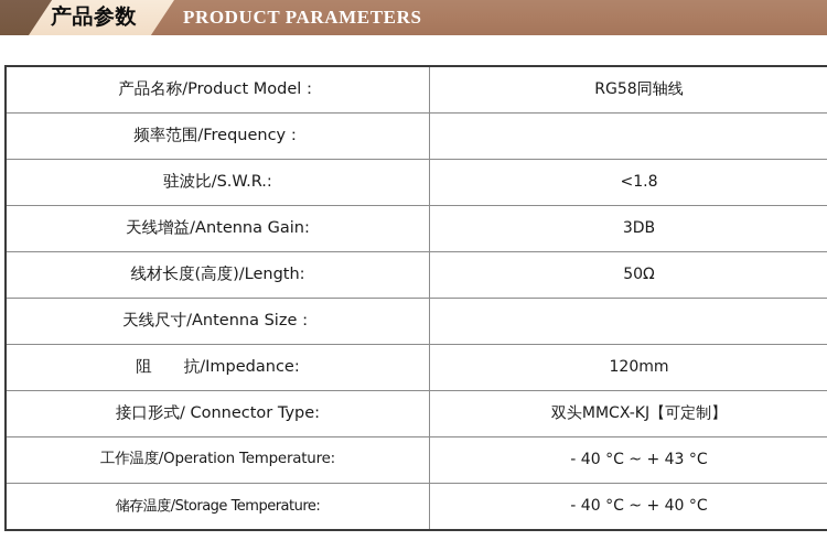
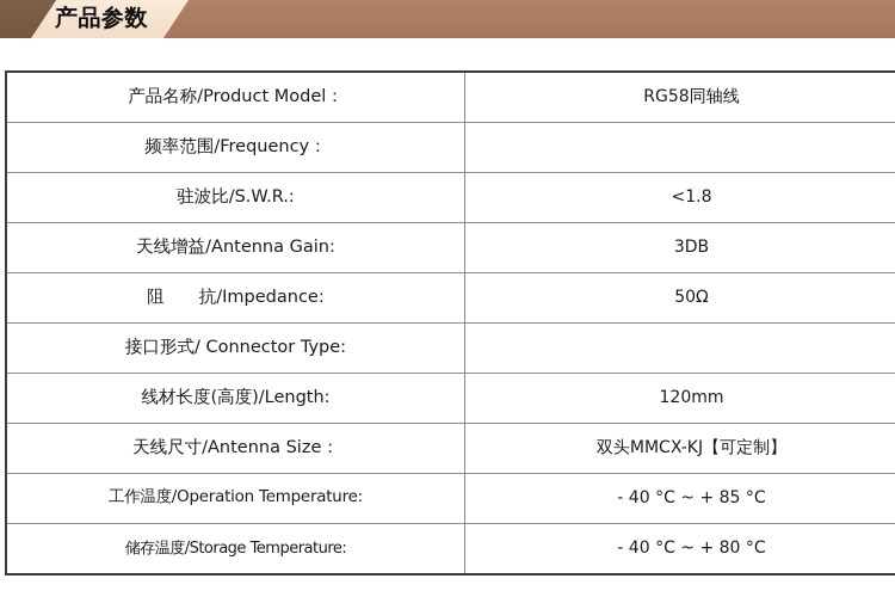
  产品参数
- PRODUCT PARAMETERS
  产品名称/Product Model：	RG58同轴线
  频率范围/Frequency：
  驻波比/S.W.R.:	<1.8
  天线增益/Antenna Gain:	3DB
- 线材长度(高度)/Length:	50Ω
+ 阻 抗/Impedance:	50Ω
- 天线尺寸/Antenna Size：
+ 接口形式/ Connector Type:
- 阻 抗/Impedance:	120mm
+ 线材长度(高度)/Length:	120mm
- 接口形式/ Connector Type:	双头MMCX-KJ【可定制】
+ 天线尺寸/Antenna Size：	双头MMCX-KJ【可定制】
- 工作温度/Operation Temperature:	- 40 °C ~ + 43 °C
+ 工作温度/Operation Temperature:	- 40 °C ~ + 85 °C
- 储存温度/Storage Temperature:	- 40 °C ~ + 40 °C
+ 储存温度/Storage Temperature:	- 40 °C ~ + 80 °C
